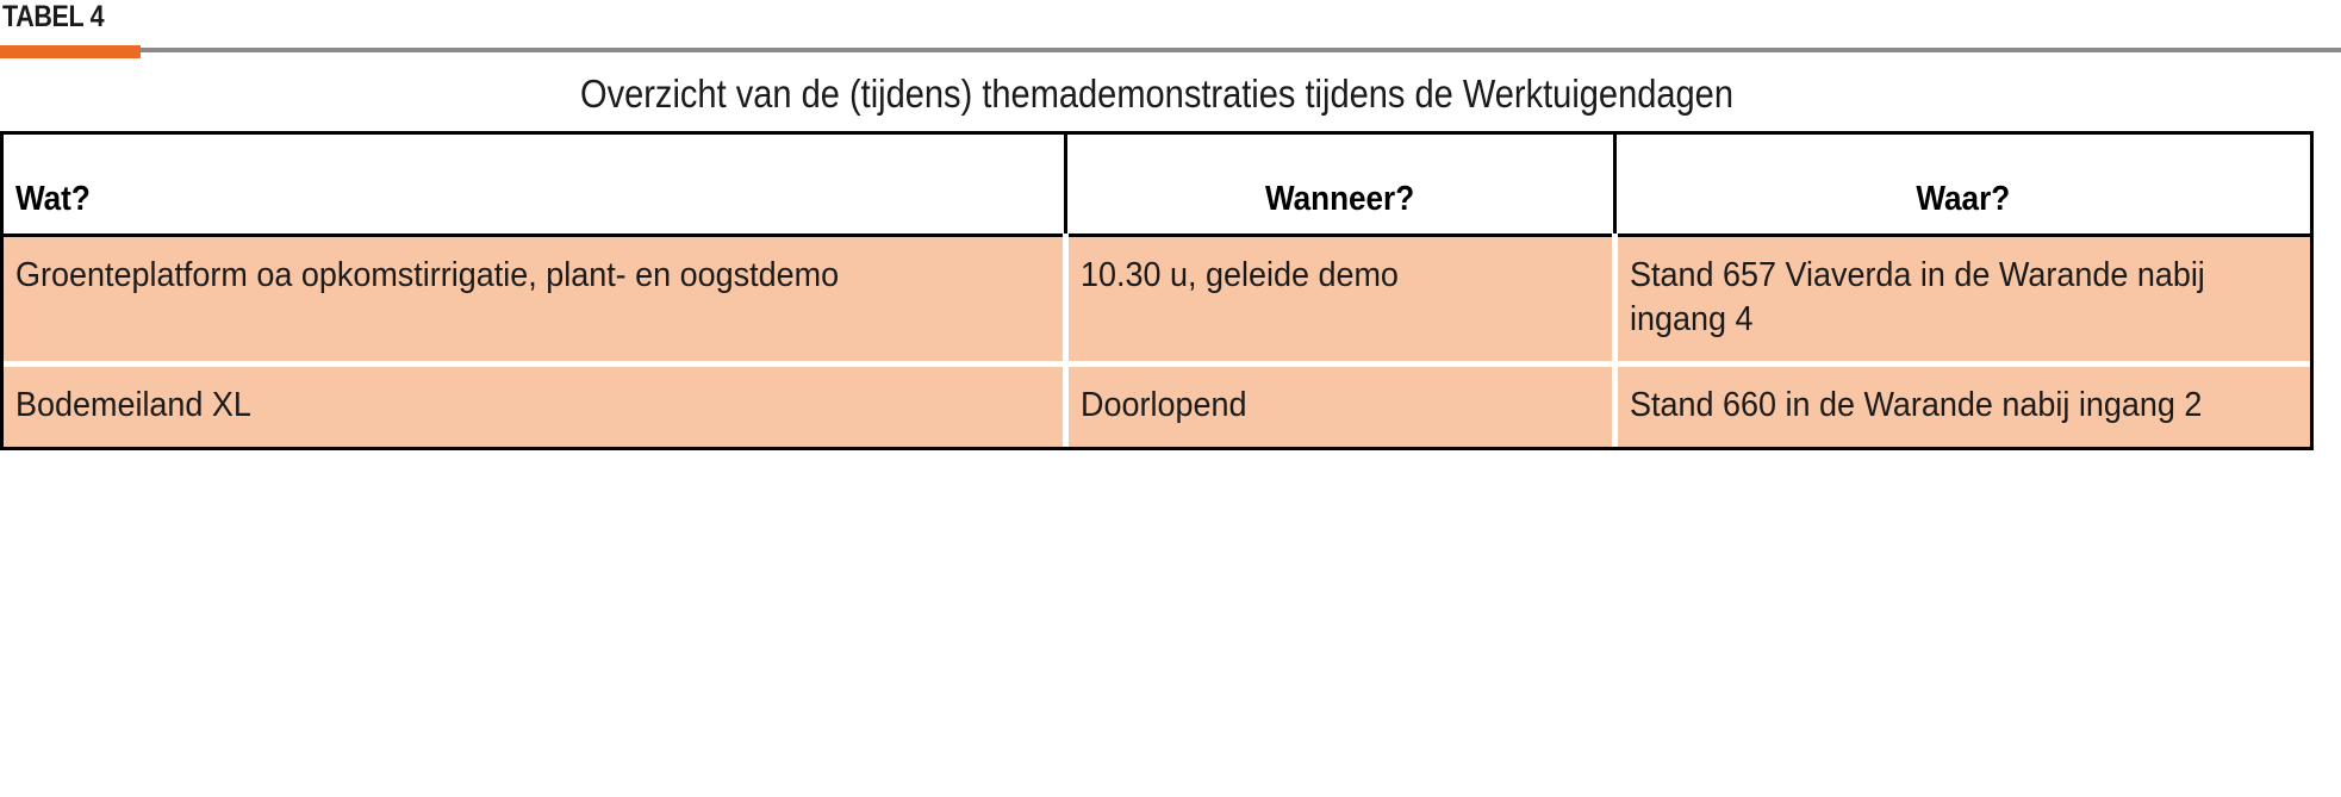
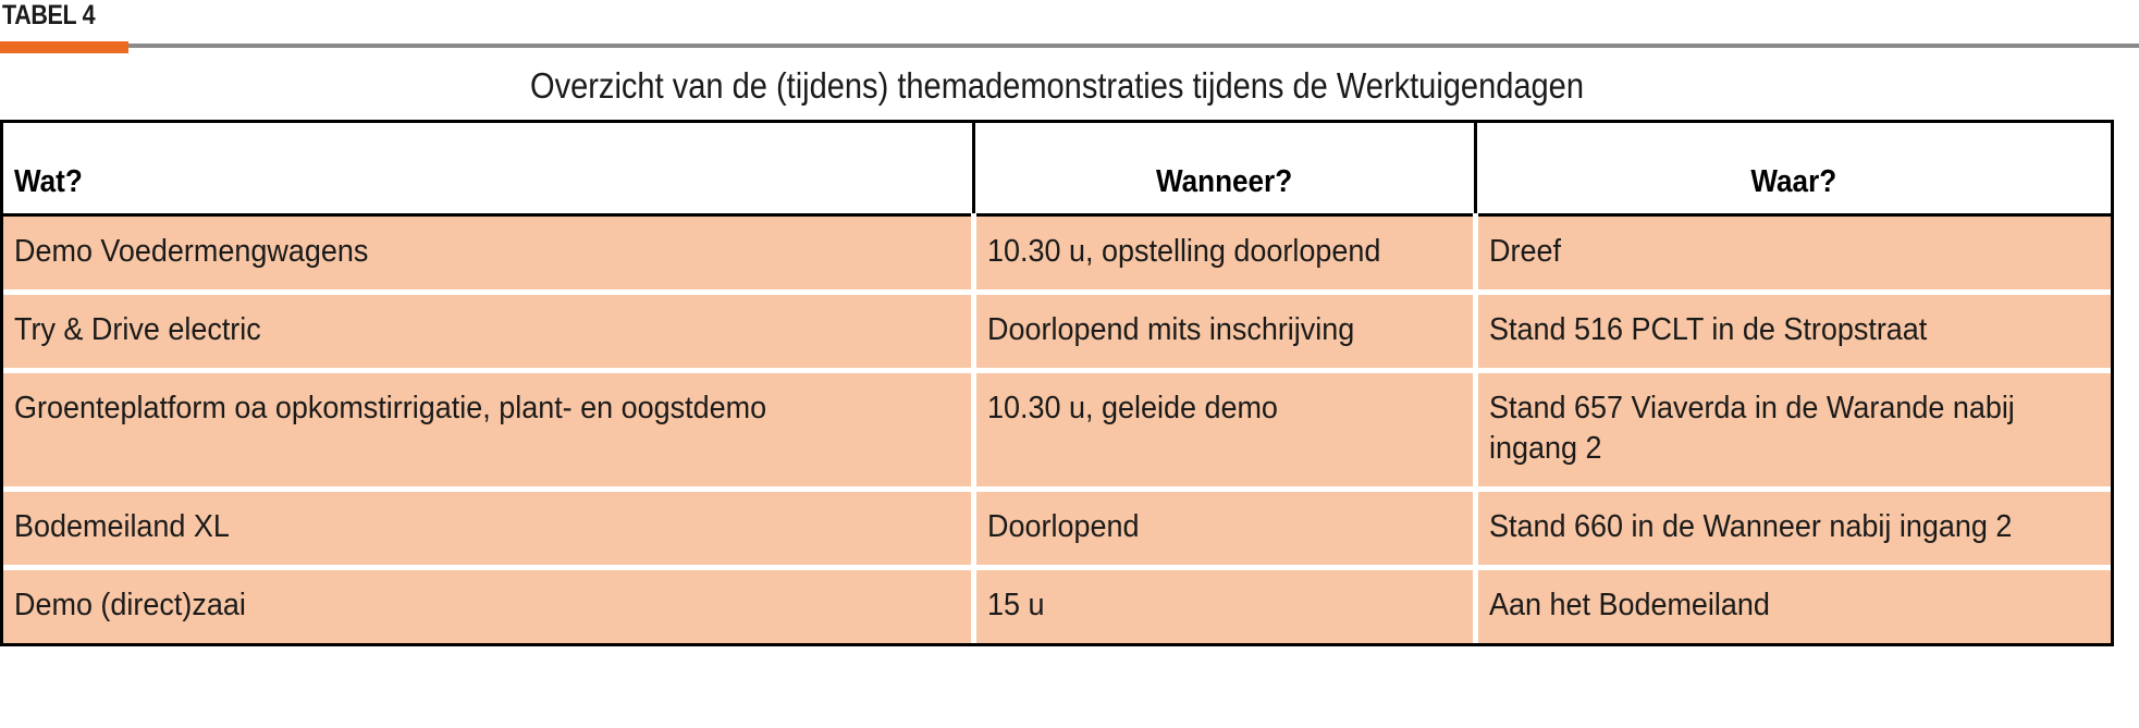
  TABEL 4
  Overzicht van de (tijdens) themademonstraties tijdens de Werktuigendagen
  Wat?	Wanneer?	Waar?
+ Demo Voedermengwagens	10.30 u, opstelling doorlopend	Dreef
+ Try & Drive electric	Doorlopend mits inschrijving	Stand 516 PCLT in de Stropstraat
- Groenteplatform oa opkomstirrigatie, plant- en oogstdemo	10.30 u, geleide demo	Stand 657 Viaverda in de Warande nabij ingang 4
+ Groenteplatform oa opkomstirrigatie, plant- en oogstdemo	10.30 u, geleide demo	Stand 657 Viaverda in de Warande nabij ingang 2
- Bodemeiland XL	Doorlopend	Stand 660 in de Warande nabij ingang 2
+ Bodemeiland XL	Doorlopend	Stand 660 in de Wanneer nabij ingang 2
+ Demo (direct)zaai	15 u	Aan het Bodemeiland
